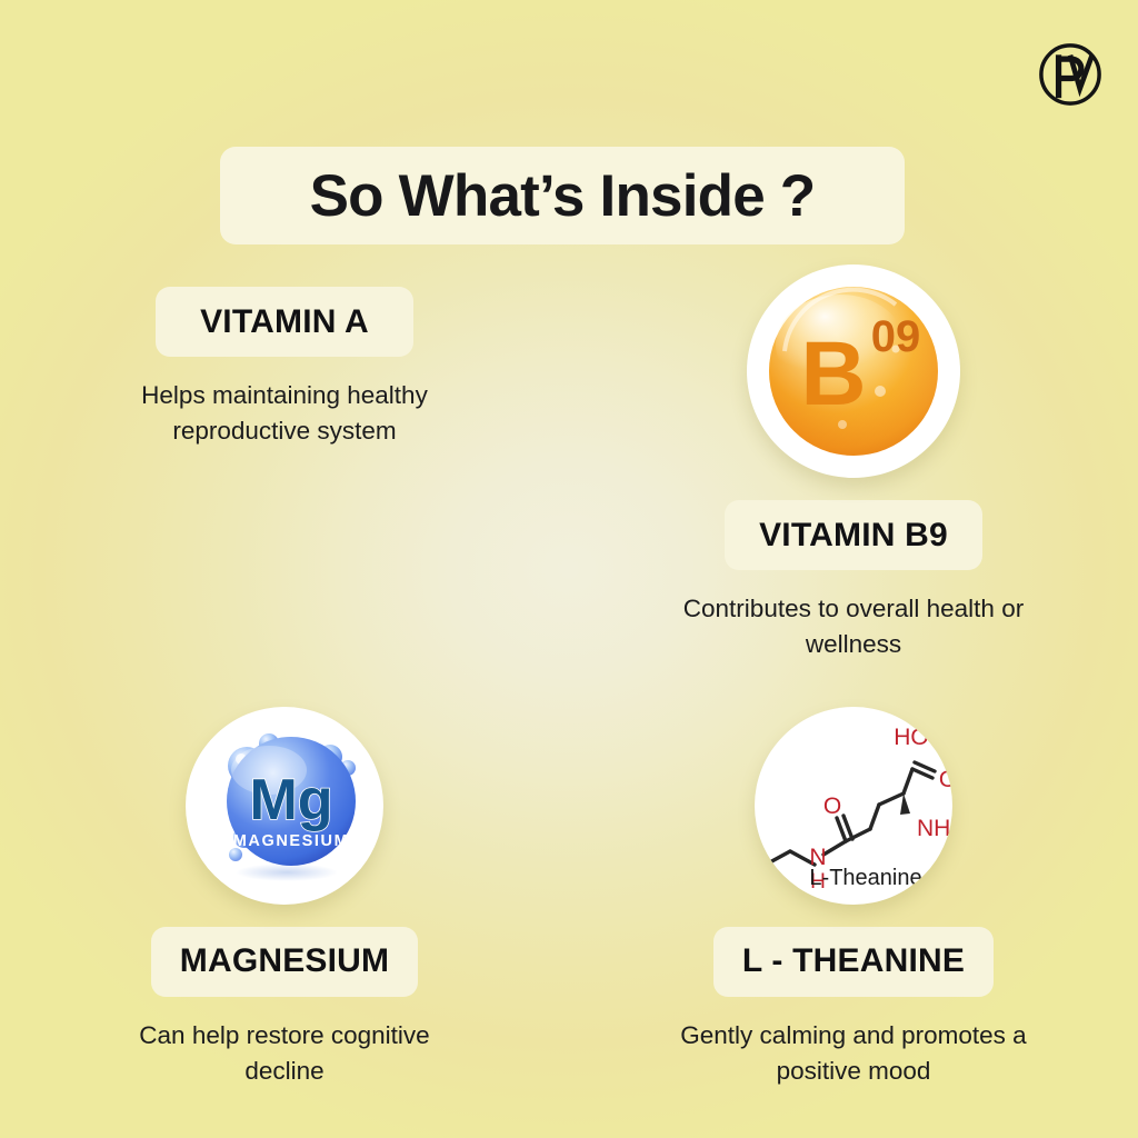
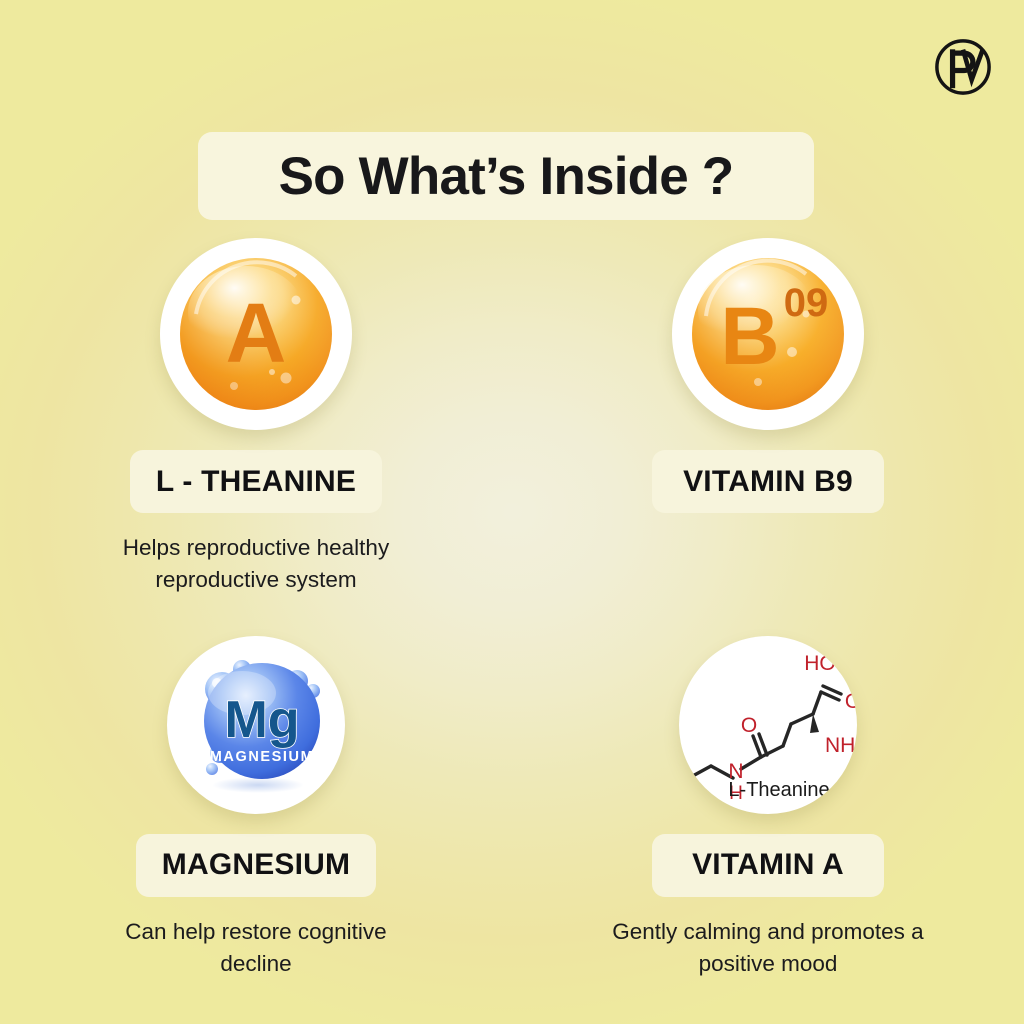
  So What’s Inside ?
+ A
- VITAMIN A
+ L - THEANINE
- Helps maintaining healthy reproductive system
+ Helps reproductive healthy reproductive system
  B
  09
  VITAMIN B9
- Contributes to overall health or wellness
  Mg
  MAGNESIUM
  MAGNESIUM
  Can help restore cognitive decline
  HO
  O
  O
  N
  H
  NH
  L-Theanine
- L - THEANINE
+ VITAMIN A
  Gently calming and promotes a positive mood
